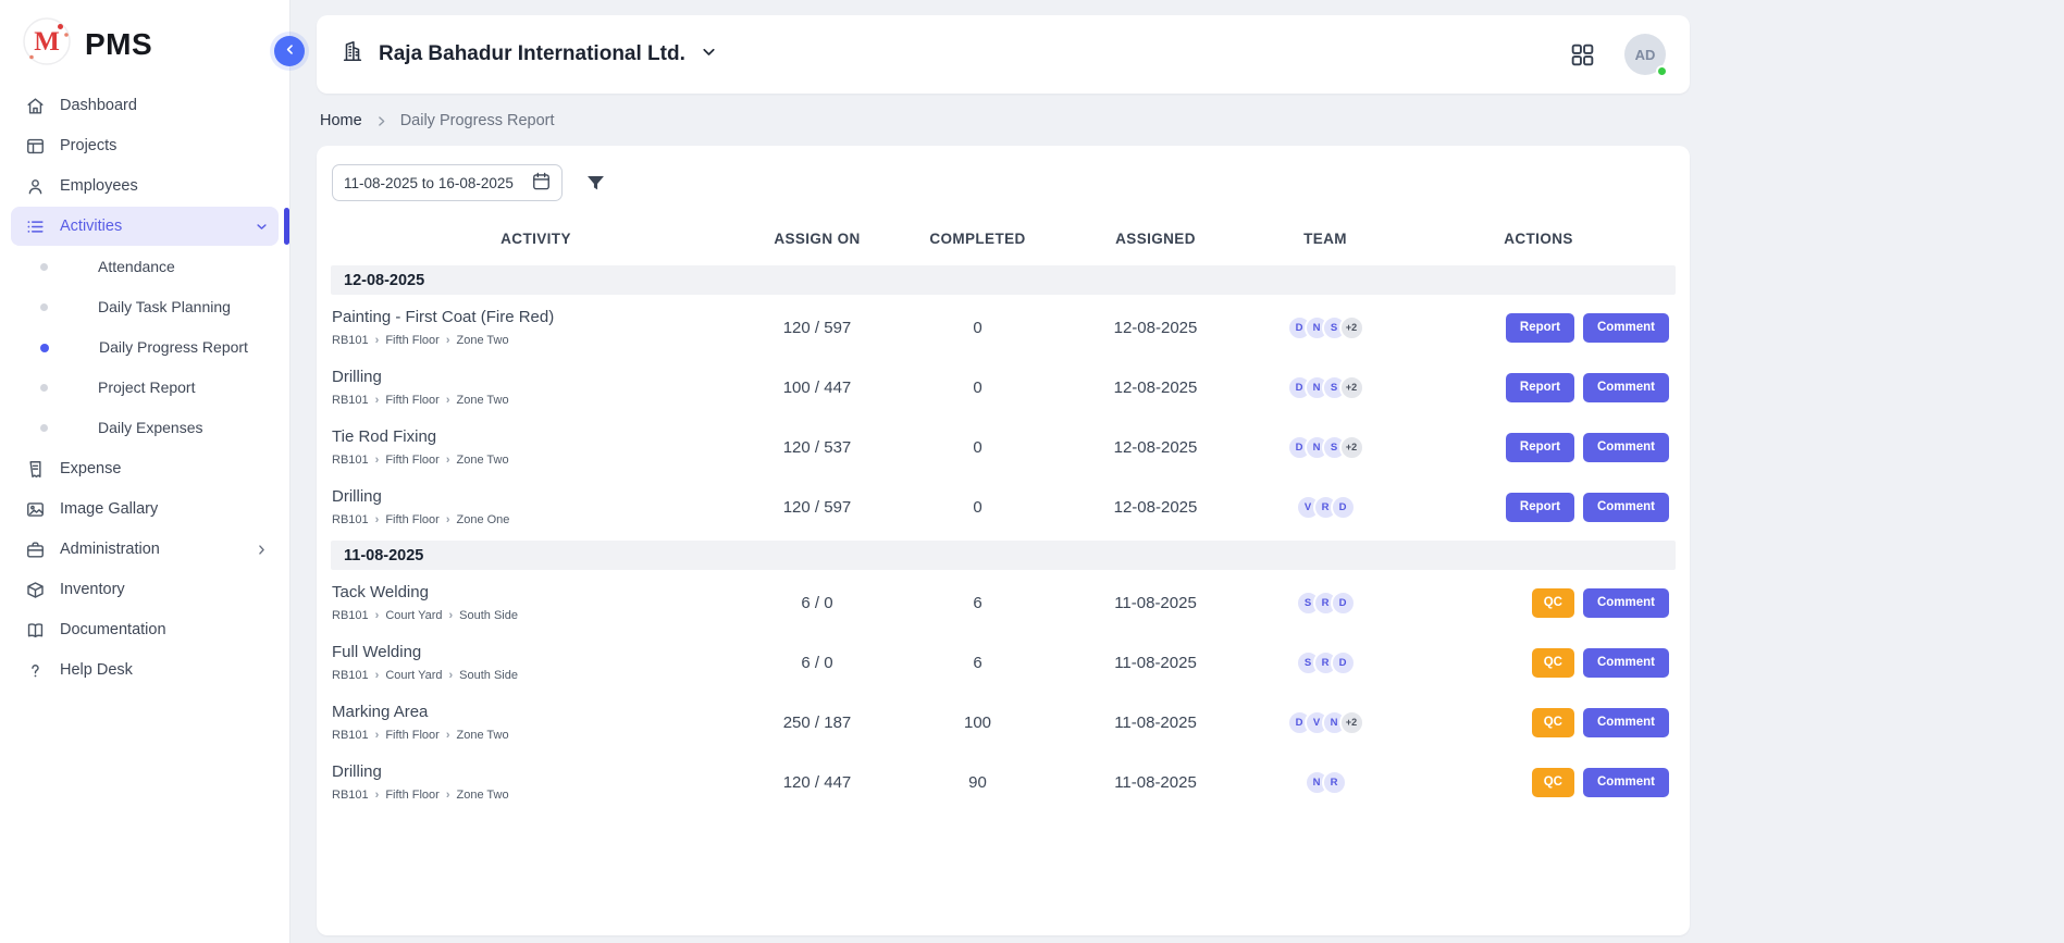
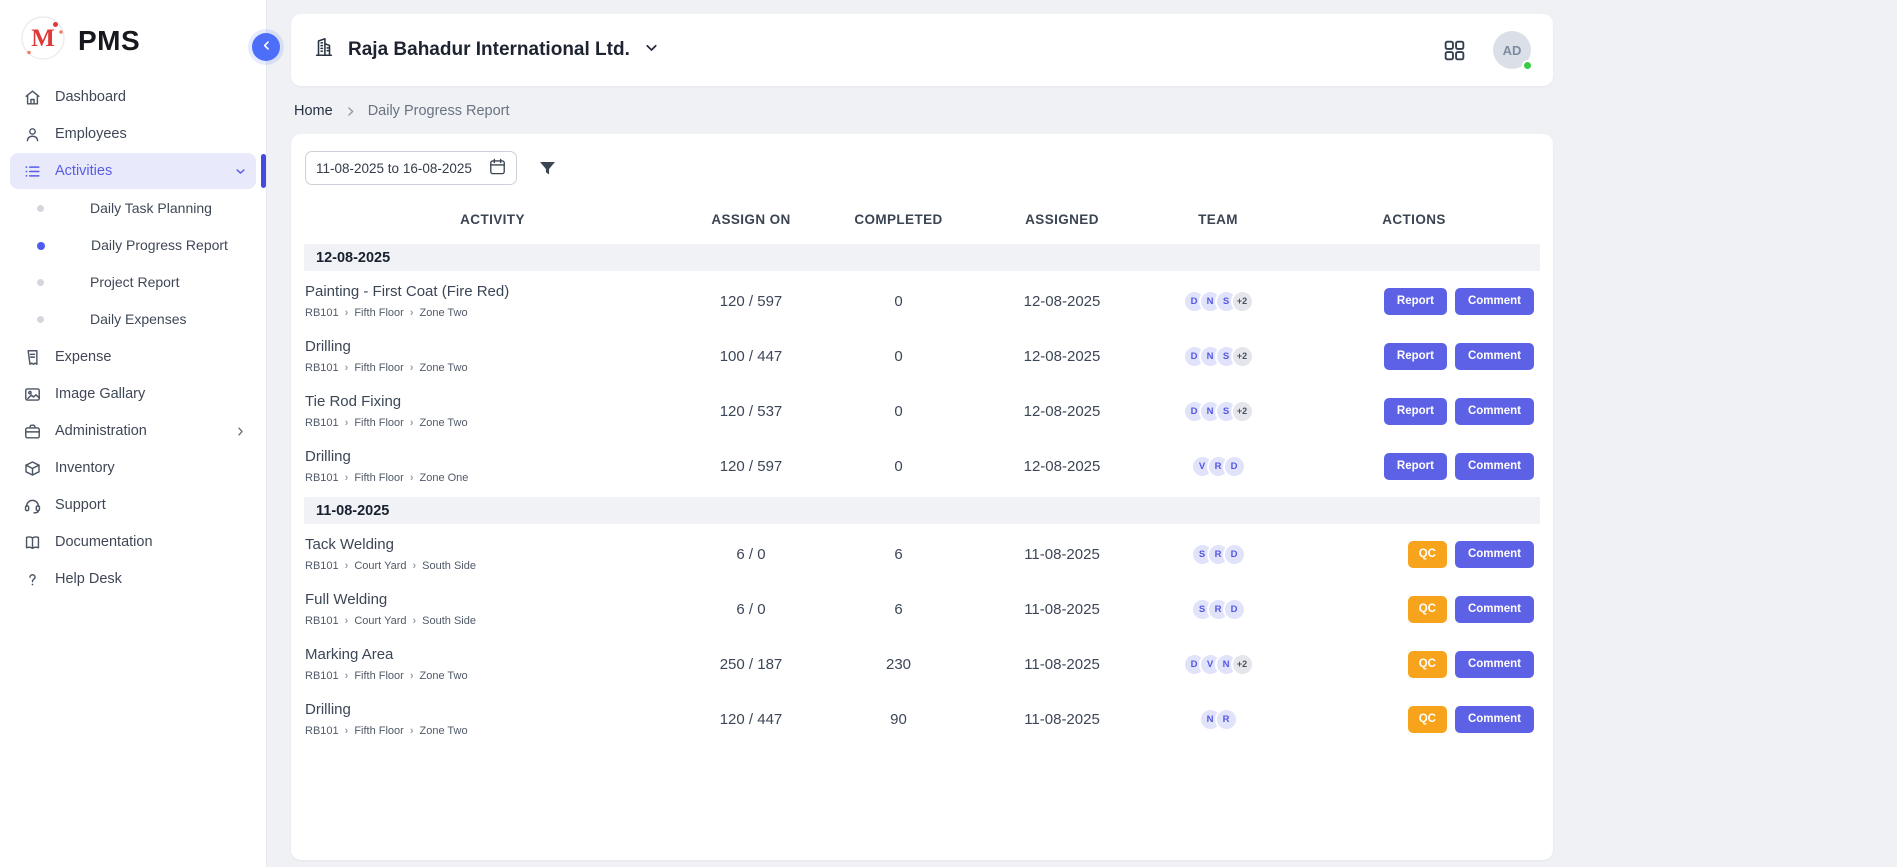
  M
  PMS
  Dashboard
- Projects
  Employees
  Activities
- Attendance
  Daily Task Planning
  Daily Progress Report
  Project Report
  Daily Expenses
  Expense
  Image Gallary
  Administration
  Inventory
+ Support
  Documentation
  Help Desk
  Raja Bahadur International Ltd.
  AD
  Home
  Daily Progress Report
  11-08-2025 to 16-08-2025
  ACTIVITY
  ASSIGN ON
  COMPLETED
  ASSIGNED
  TEAM
  ACTIONS
  12-08-2025
  Painting - First Coat (Fire Red)
  RB101
  ›
  Fifth Floor
  ›
  Zone Two
  120 / 597
  0
  12-08-2025
  D
  N
  S
  +2
  Report
  Comment
  Drilling
  RB101
  ›
  Fifth Floor
  ›
  Zone Two
  100 / 447
  0
  12-08-2025
  D
  N
  S
  +2
  Report
  Comment
  Tie Rod Fixing
  RB101
  ›
  Fifth Floor
  ›
  Zone Two
  120 / 537
  0
  12-08-2025
  D
  N
  S
  +2
  Report
  Comment
  Drilling
  RB101
  ›
  Fifth Floor
  ›
  Zone One
  120 / 597
  0
  12-08-2025
  V
  R
  D
  Report
  Comment
  11-08-2025
  Tack Welding
  RB101
  ›
  Court Yard
  ›
  South Side
  6 / 0
  6
  11-08-2025
  S
  R
  D
  QC
  Comment
  Full Welding
  RB101
  ›
  Court Yard
  ›
  South Side
  6 / 0
  6
  11-08-2025
  S
  R
  D
  QC
  Comment
  Marking Area
  RB101
  ›
  Fifth Floor
  ›
  Zone Two
  250 / 187
- 100
+ 230
  11-08-2025
  D
  V
  N
  +2
  QC
  Comment
  Drilling
  RB101
  ›
  Fifth Floor
  ›
  Zone Two
  120 / 447
  90
  11-08-2025
  N
  R
  QC
  Comment
